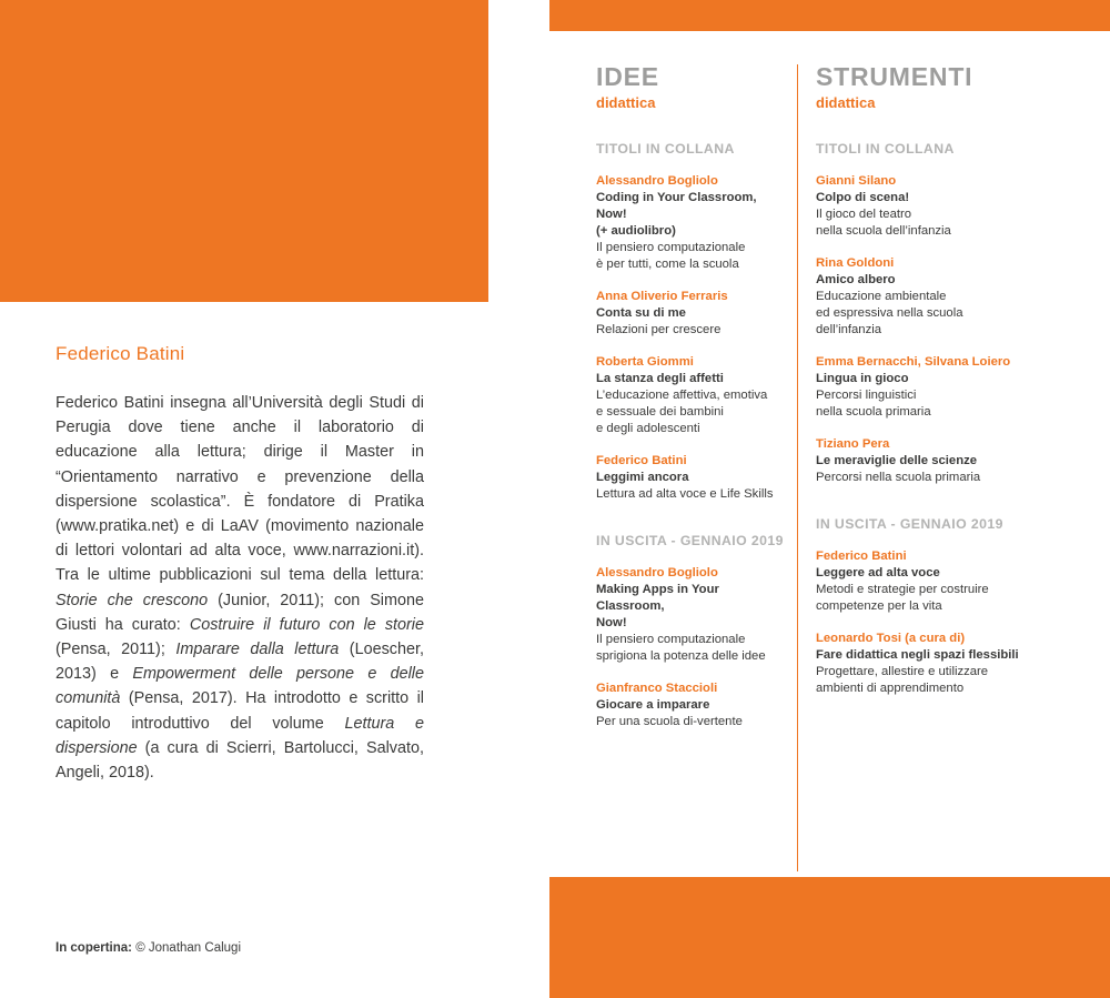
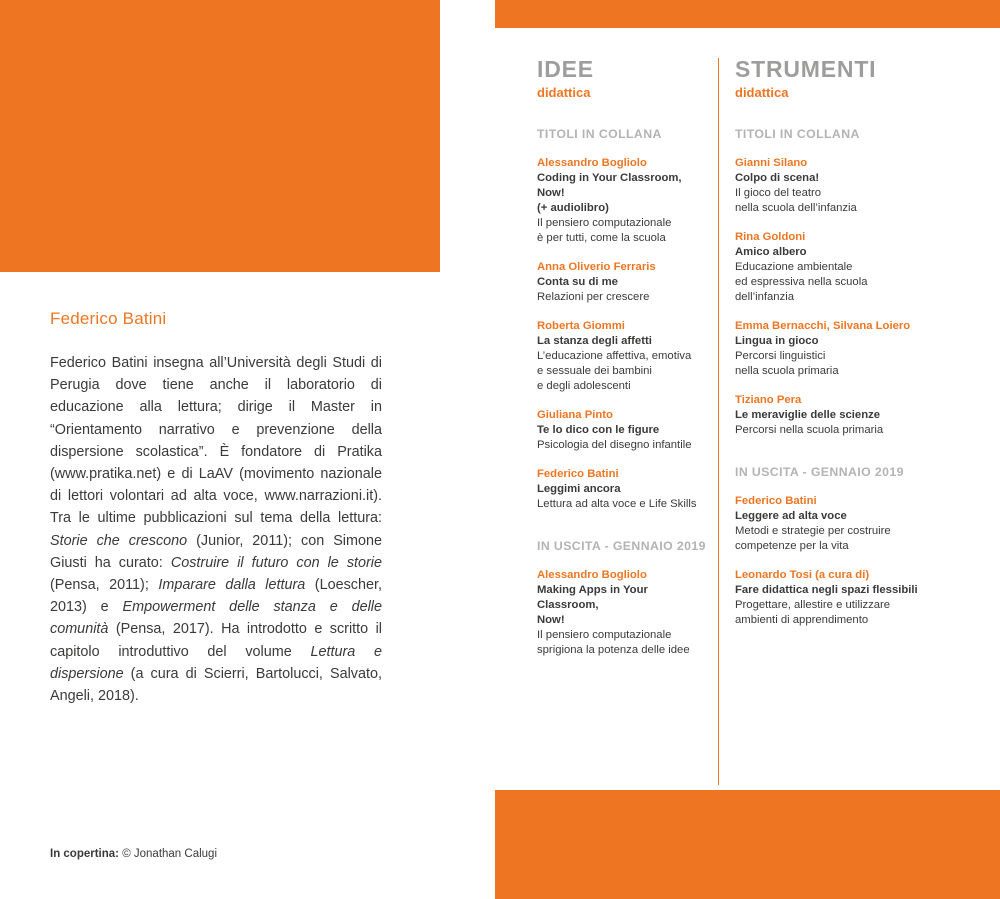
  Federico Batini
- Federico Batini insegna all’Università degli Studi di Perugia dove tiene anche il laboratorio di educazione alla lettura; dirige il Master in “Orientamento narrativo e prevenzione della dispersione scolastica”. È fondatore di Pratika (www.pratika.net) e di LaAV (movimento nazionale di lettori volontari ad alta voce, www.narrazioni.it). Tra le ultime pubblicazioni sul tema della lettura: Storie che crescono (Junior, 2011); con Simone Giusti ha curato: Costruire il futuro con le storie (Pensa, 2011); Imparare dalla lettura (Loescher, 2013) e Empowerment delle persone e delle comunità (Pensa, 2017). Ha introdotto e scritto il capitolo introduttivo del volume Lettura e dispersione (a cura di Scierri, Bartolucci, Salvato, Angeli, 2018).
+ Federico Batini insegna all’Università degli Studi di Perugia dove tiene anche il laboratorio di educazione alla lettura; dirige il Master in “Orientamento narrativo e prevenzione della dispersione scolastica”. È fondatore di Pratika (www.pratika.net) e di LaAV (movimento nazionale di lettori volontari ad alta voce, www.narrazioni.it). Tra le ultime pubblicazioni sul tema della lettura: Storie che crescono (Junior, 2011); con Simone Giusti ha curato: Costruire il futuro con le storie (Pensa, 2011); Imparare dalla lettura (Loescher, 2013) e Empowerment delle stanza e delle comunità (Pensa, 2017). Ha introdotto e scritto il capitolo introduttivo del volume Lettura e dispersione (a cura di Scierri, Bartolucci, Salvato, Angeli, 2018).
  In copertina: © Jonathan Calugi
  IDEE
  didattica
  TITOLI IN COLLANA
  Alessandro Bogliolo
  Coding in Your Classroom, Now!
  (+ audiolibro)
  Il pensiero computazionale
  è per tutti, come la scuola
  Anna Oliverio Ferraris
  Conta su di me
  Relazioni per crescere
  Roberta Giommi
  La stanza degli affetti
  L’educazione affettiva, emotiva
  e sessuale dei bambini
  e degli adolescenti
+ Giuliana Pinto
+ Te lo dico con le figure
+ Psicologia del disegno infantile
  Federico Batini
  Leggimi ancora
  Lettura ad alta voce e Life Skills
  IN USCITA - GENNAIO 2019
  Alessandro Bogliolo
  Making Apps in Your Classroom,
  Now!
  Il pensiero computazionale
  sprigiona la potenza delle idee
- Gianfranco Staccioli
- Giocare a imparare
- Per una scuola di-vertente
  STRUMENTI
  didattica
  TITOLI IN COLLANA
  Gianni Silano
  Colpo di scena!
  Il gioco del teatro
  nella scuola dell’infanzia
  Rina Goldoni
  Amico albero
  Educazione ambientale
  ed espressiva nella scuola
  dell’infanzia
  Emma Bernacchi, Silvana Loiero
  Lingua in gioco
  Percorsi linguistici
  nella scuola primaria
  Tiziano Pera
  Le meraviglie delle scienze
  Percorsi nella scuola primaria
  IN USCITA - GENNAIO 2019
  Federico Batini
  Leggere ad alta voce
  Metodi e strategie per costruire
  competenze per la vita
  Leonardo Tosi (a cura di)
  Fare didattica negli spazi flessibili
  Progettare, allestire e utilizzare
  ambienti di apprendimento
